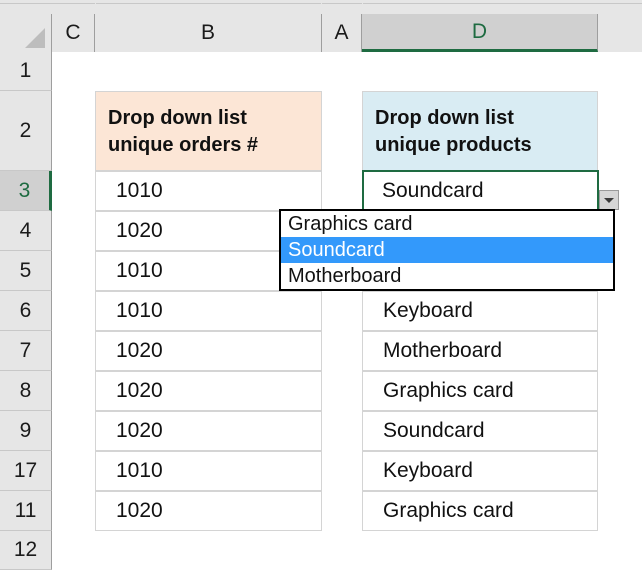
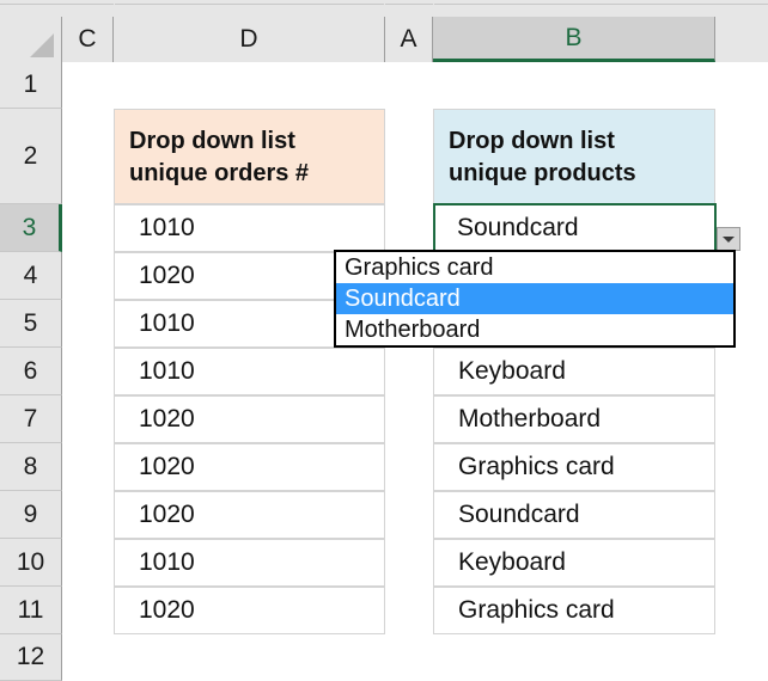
  C
- B
+ D
  A
- D
+ B
  1
  2
  3
  4
  5
  6
  7
  8
  9
- 17
+ 10
  11
  12
  Drop down list
  unique orders #
  Drop down list
  unique products
  1010
  1020
  1010
  1010
  1020
  1020
  1020
  1010
  1020
  Keyboard
  Motherboard
  Graphics card
  Soundcard
  Keyboard
  Graphics card
  Soundcard
  Graphics card
  Soundcard
  Motherboard
